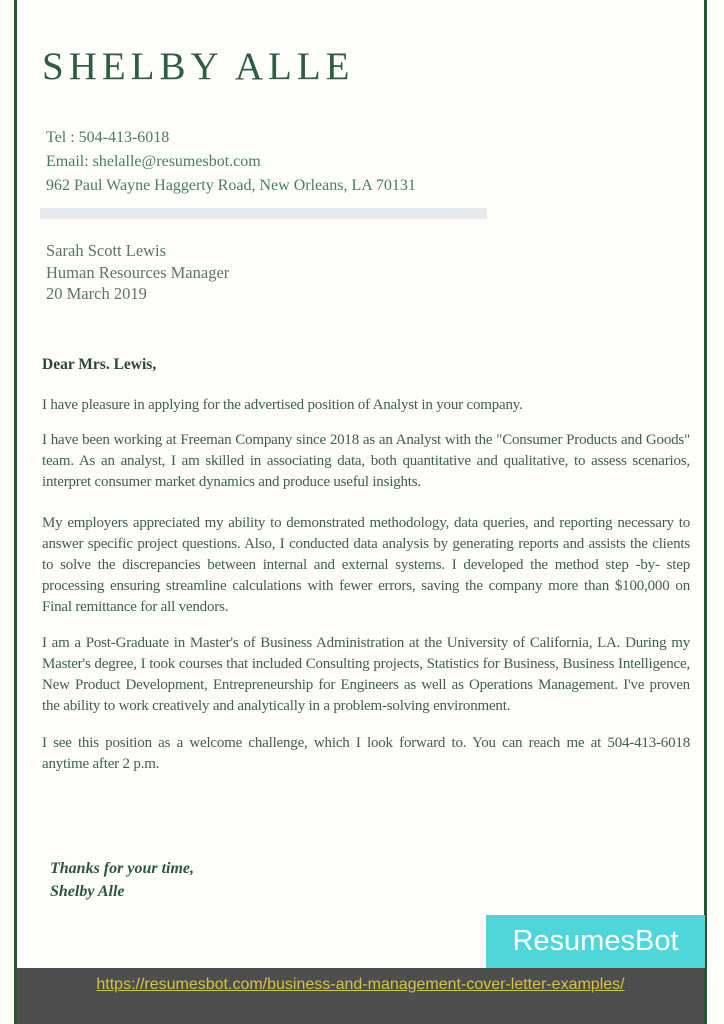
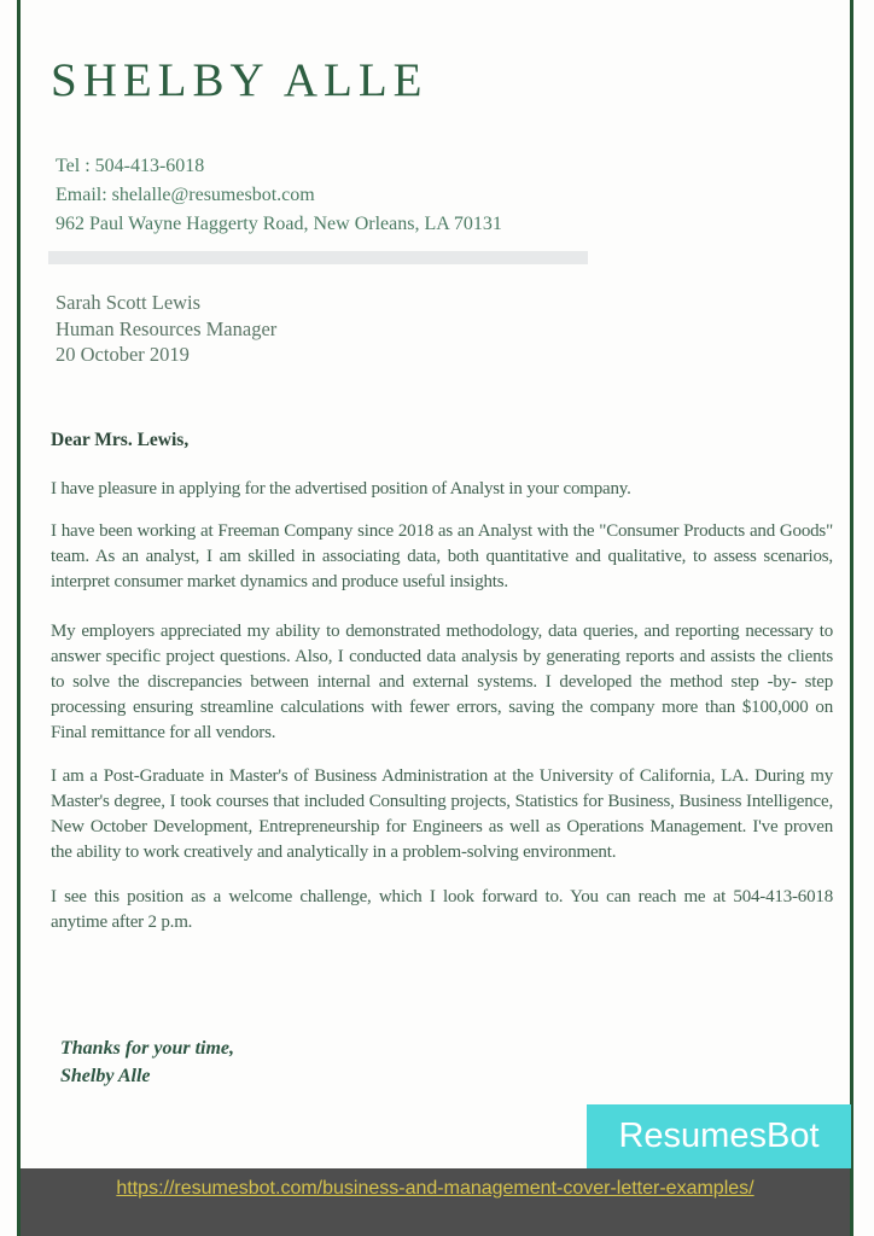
  SHELBY ALLE
  Tel : 504-413-6018
  Email: shelalle@resumesbot.com
  962 Paul Wayne Haggerty Road, New Orleans, LA 70131
  Sarah Scott Lewis
  Human Resources Manager
- 20 March 2019
+ 20 October 2019
  Dear Mrs. Lewis,
  I have pleasure in applying for the advertised position of Analyst in your company.
  I have been working at Freeman Company since 2018 as an Analyst with the "Consumer Products and Goods" team. As an analyst, I am skilled in associating data, both quantitative and qualitative, to assess scenarios, interpret consumer market dynamics and produce useful insights.
  My employers appreciated my ability to demonstrated methodology, data queries, and reporting necessary to answer specific project questions. Also, I conducted data analysis by generating reports and assists the clients to solve the discrepancies between internal and external systems. I developed the method step -by- step processing ensuring streamline calculations with fewer errors, saving the company more than $100,000 on Final remittance for all vendors.
- I am a Post-Graduate in Master's of Business Administration at the University of California, LA. During my Master's degree, I took courses that included Consulting projects, Statistics for Business, Business Intelligence, New Product Development, Entrepreneurship for Engineers as well as Operations Management. I've proven the ability to work creatively and analytically in a problem-solving environment.
+ I am a Post-Graduate in Master's of Business Administration at the University of California, LA. During my Master's degree, I took courses that included Consulting projects, Statistics for Business, Business Intelligence, New October Development, Entrepreneurship for Engineers as well as Operations Management. I've proven the ability to work creatively and analytically in a problem-solving environment.
  I see this position as a welcome challenge, which I look forward to. You can reach me at 504-413-6018 anytime after 2 p.m.
  Thanks for your time,
  Shelby Alle
  ResumesBot
  https://resumesbot.com/business-and-management-cover-letter-examples/
